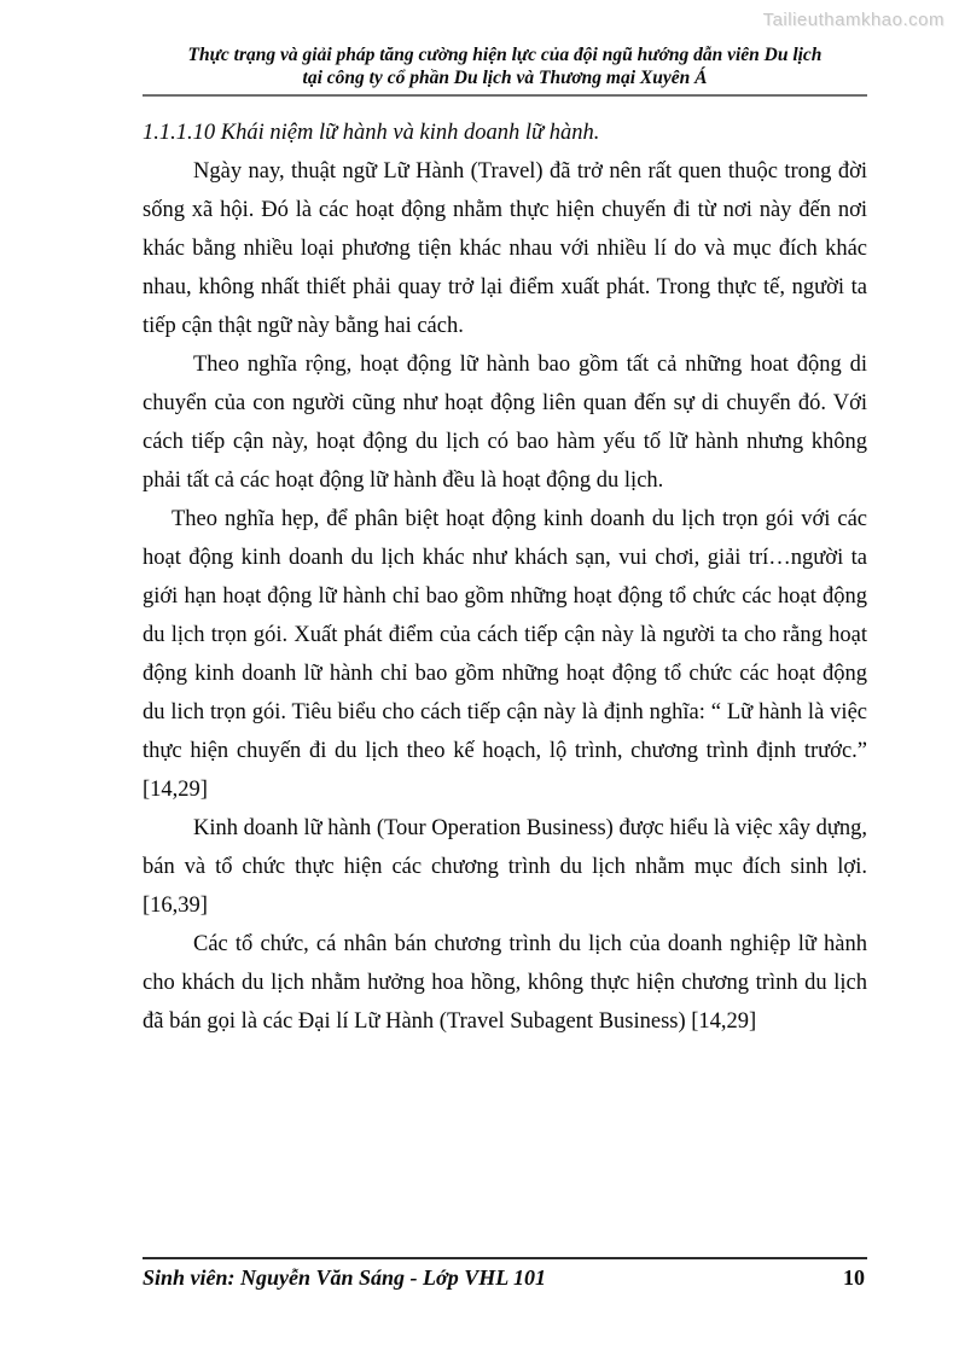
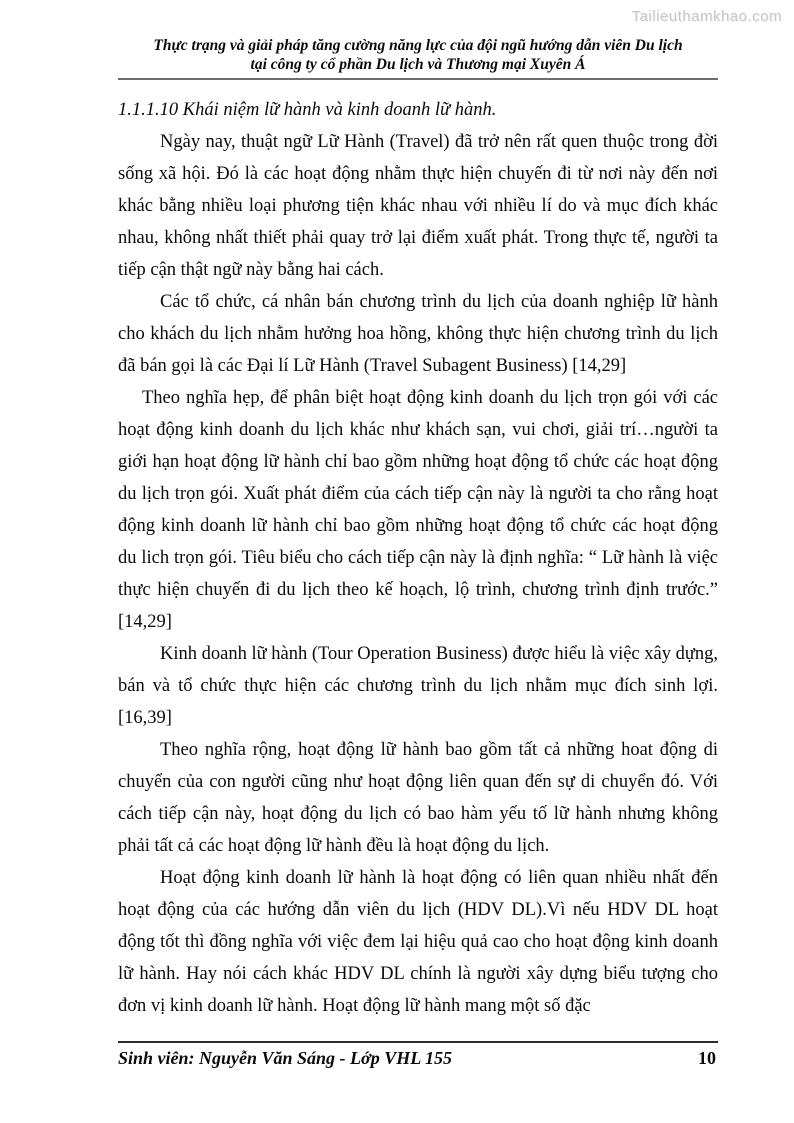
  Tailieuthamkhao.com
- Thực trạng và giải pháp tăng cường hiện lực của đội ngũ hướng dẫn viên Du lịch
+ Thực trạng và giải pháp tăng cường năng lực của đội ngũ hướng dẫn viên Du lịch
  tại công ty cổ phần Du lịch và Thương mại Xuyên Á
  1.1.1.10 Khái niệm lữ hành và kinh doanh lữ hành.
  Ngày nay, thuật ngữ Lữ Hành (Travel) đã trở nên rất quen thuộc trong đời sống xã hội. Đó là các hoạt động nhằm thực hiện chuyến đi từ nơi này đến nơi khác bằng nhiều loại phương tiện khác nhau với nhiều lí do và mục đích khác nhau, không nhất thiết phải quay trở lại điểm xuất phát. Trong thực tế, người ta tiếp cận thật ngữ này bằng hai cách.
- Theo nghĩa rộng, hoạt động lữ hành bao gồm tất cả những hoat động di chuyển của con người cũng như hoạt động liên quan đến sự di chuyển đó. Với cách tiếp cận này, hoạt động du lịch có bao hàm yếu tố lữ hành nhưng không phải tất cả các hoạt động lữ hành đều là hoạt động du lịch.
+ Các tổ chức, cá nhân bán chương trình du lịch của doanh nghiệp lữ hành cho khách du lịch nhằm hưởng hoa hồng, không thực hiện chương trình du lịch đã bán gọi là các Đại lí Lữ Hành (Travel Subagent Business) [14,29]
  Theo nghĩa hẹp, để phân biệt hoạt động kinh doanh du lịch trọn gói với các hoạt động kinh doanh du lịch khác như khách sạn, vui chơi, giải trí…người ta giới hạn hoạt động lữ hành chỉ bao gồm những hoạt động tổ chức các hoạt động du lịch trọn gói. Xuất phát điểm của cách tiếp cận này là người ta cho rằng hoạt động kinh doanh lữ hành chỉ bao gồm những hoạt động tổ chức các hoạt động du lich trọn gói. Tiêu biểu cho cách tiếp cận này là định nghĩa: “ Lữ hành là việc thực hiện chuyến đi du lịch theo kế hoạch, lộ trình, chương trình định trước.” [14,29]
  Kinh doanh lữ hành (Tour Operation Business) được hiểu là việc xây dựng, bán và tổ chức thực hiện các chương trình du lịch nhằm mục đích sinh lợi.[16,39]
- Các tổ chức, cá nhân bán chương trình du lịch của doanh nghiệp lữ hành cho khách du lịch nhằm hưởng hoa hồng, không thực hiện chương trình du lịch đã bán gọi là các Đại lí Lữ Hành (Travel Subagent Business) [14,29]
+ Theo nghĩa rộng, hoạt động lữ hành bao gồm tất cả những hoat động di chuyển của con người cũng như hoạt động liên quan đến sự di chuyển đó. Với cách tiếp cận này, hoạt động du lịch có bao hàm yếu tố lữ hành nhưng không phải tất cả các hoạt động lữ hành đều là hoạt động du lịch.
+ Hoạt động kinh doanh lữ hành là hoạt động có liên quan nhiều nhất đến hoạt động của các hướng dẫn viên du lịch (HDV DL).Vì nếu HDV DL hoạt động tốt thì đồng nghĩa với việc đem lại hiệu quả cao cho hoạt động kinh doanh lữ hành. Hay nói cách khác HDV DL chính là người xây dựng biểu tượng cho đơn vị kinh doanh lữ hành. Hoạt động lữ hành mang một số đặc
- Sinh viên: Nguyễn Văn Sáng - Lớp VHL 101
+ Sinh viên: Nguyễn Văn Sáng - Lớp VHL 155
  10
